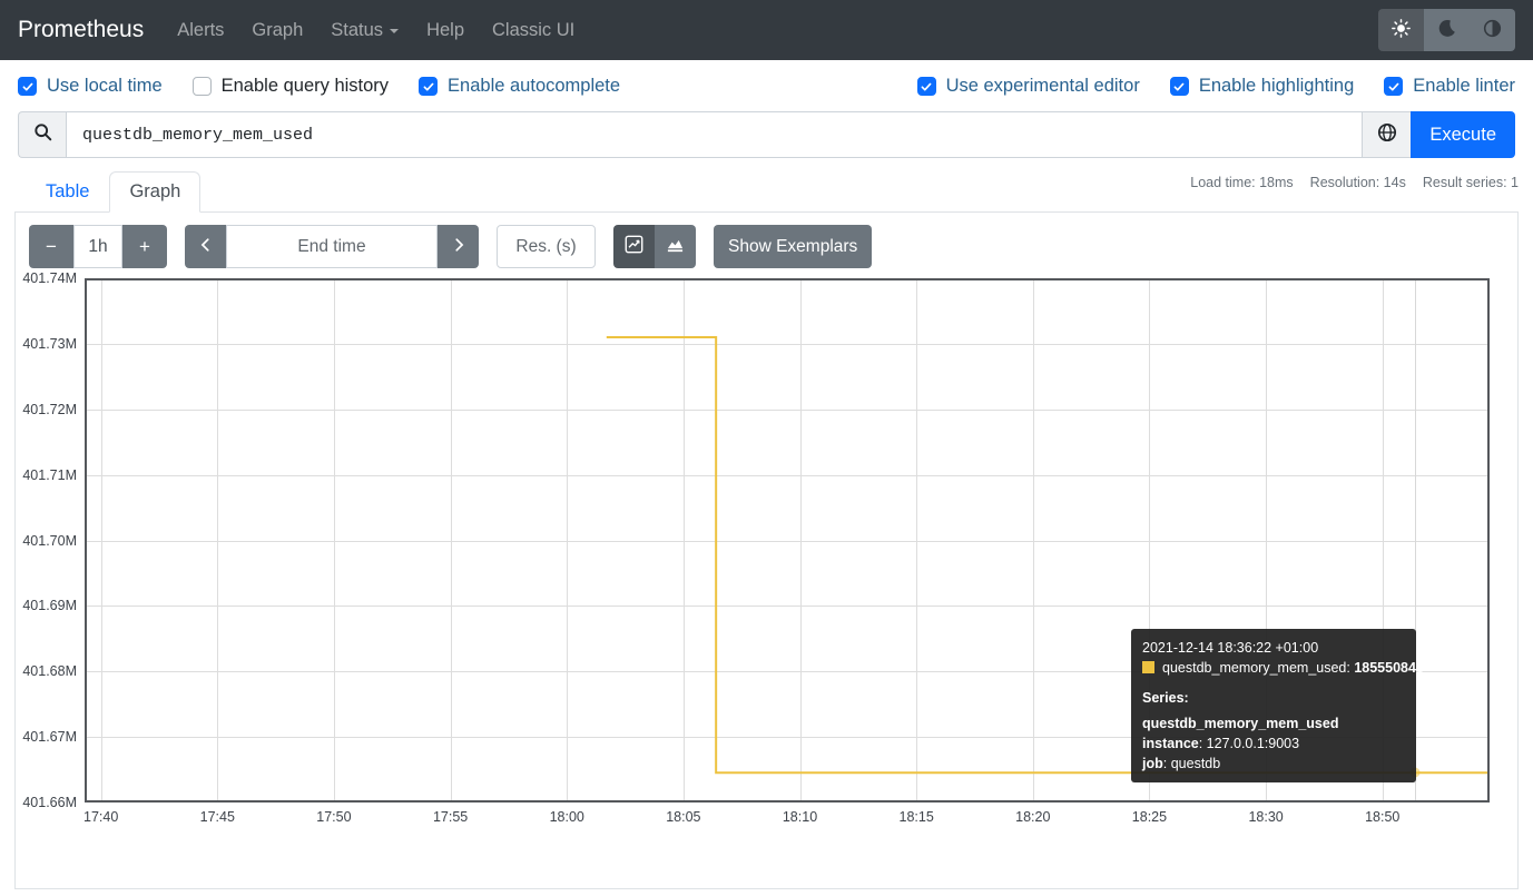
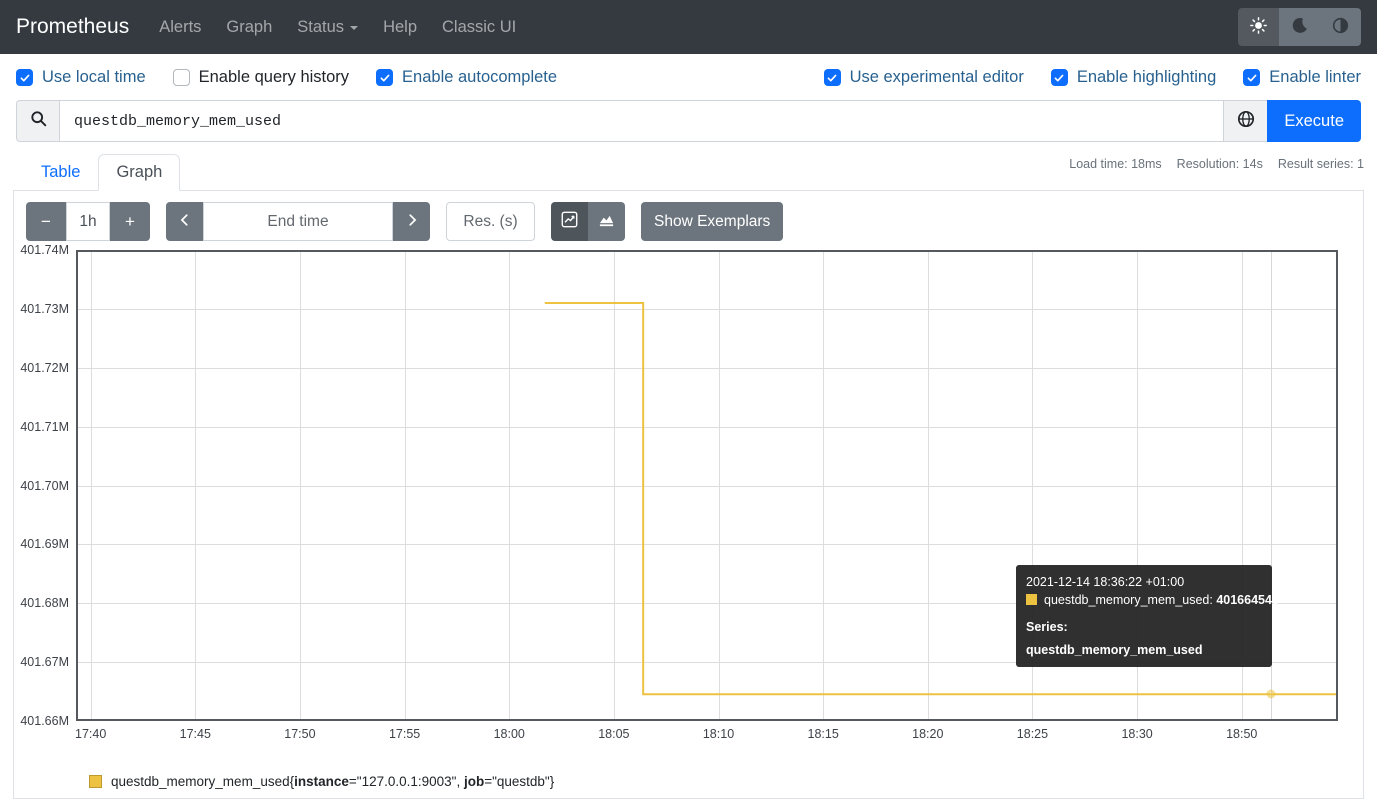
  Prometheus
  Alerts
  Graph
  Status
  Help
  Classic UI
  Use local time
  Enable query history
  Enable autocomplete
  Use experimental editor
  Enable highlighting
  Enable linter
  questdb_memory_mem_used
  Execute
  Table
  Graph
  Load time: 18ms
  Resolution: 14s
  Result series: 1
  −
  1h
  +
  End time
  Res. (s)
  Show Exemplars
  401.74M
  401.73M
  401.72M
  401.71M
  401.70M
  401.69M
  401.68M
  401.67M
  401.66M
  2021-12-14 18:36:22 +01:00
- questdb_memory_mem_used: 185550848
+ questdb_memory_mem_used: 401664545
  Series:
  questdb_memory_mem_used
- instance: 127.0.0.1:9003
- job: questdb
  17:40
  17:45
  17:50
  17:55
  18:00
  18:05
  18:10
  18:15
  18:20
  18:25
  18:30
  18:50
+ questdb_memory_mem_used{instance="127.0.0.1:9003", job="questdb"}
